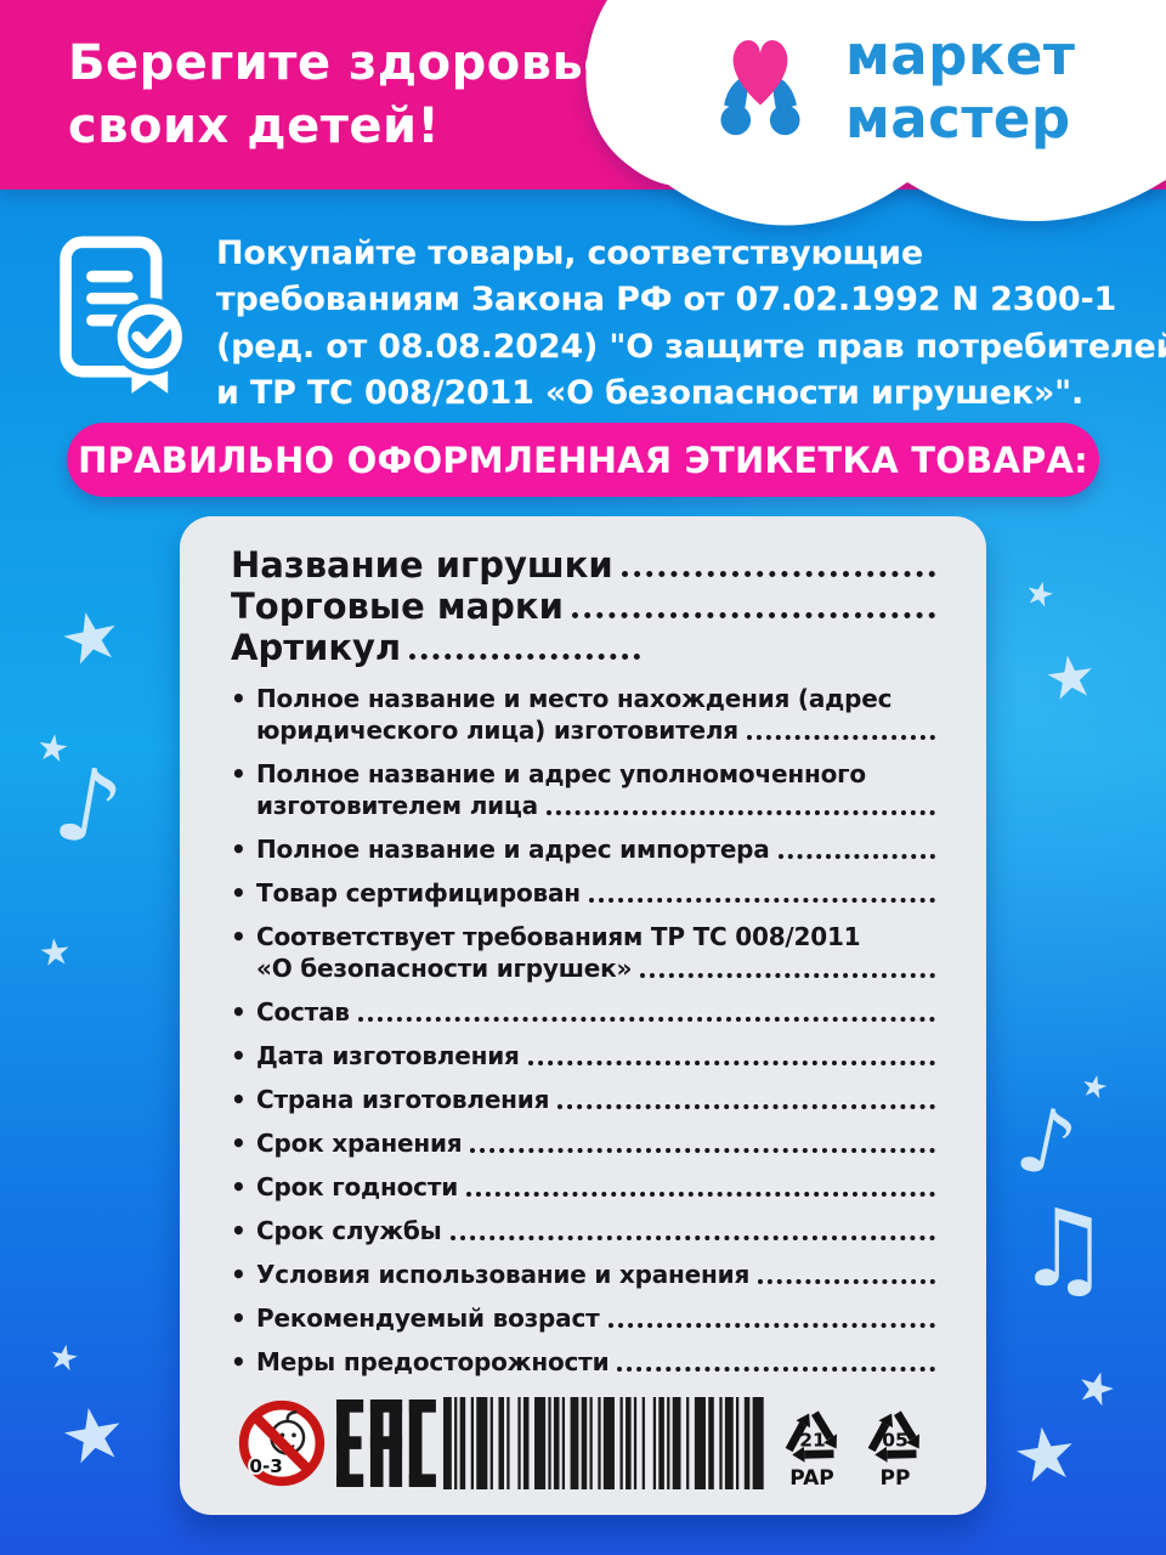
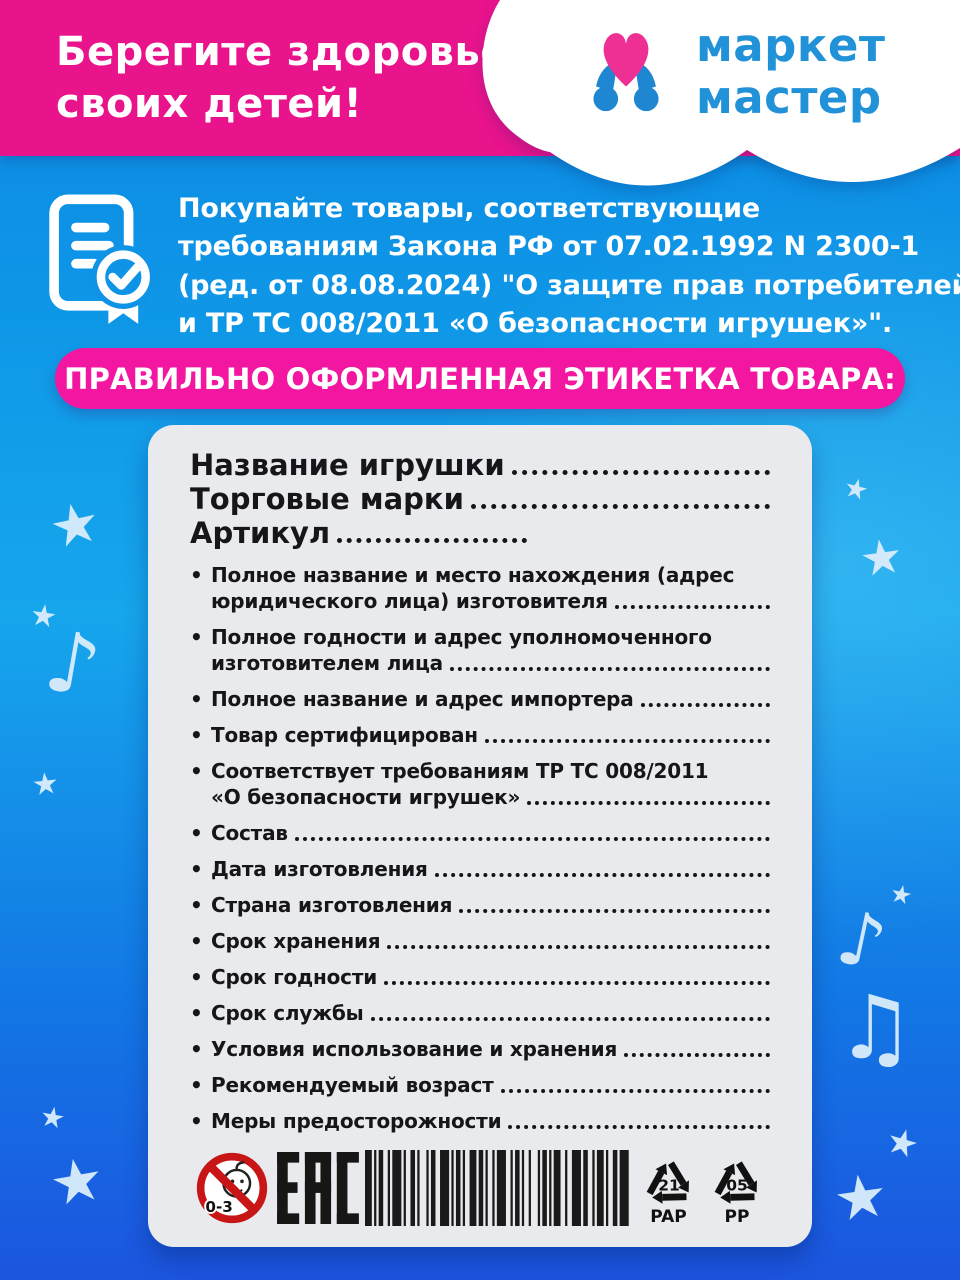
  ♫
  Берегите здоровь
  своих детей!
  маркет
  мастер
  Покупайте товары, соответствующие
  требованиям Закона РФ от 07.02.1992 N 2300-1
  (ред. от 08.08.2024) "О защите прав потребителе
  и ТР ТС 008/2011 «О безопасности игрушек»".
  ПРАВИЛЬНО ОФОРМЛЕННАЯ ЭТИКЕТКА ТОВАРА:
  Название игрушки
  Торговые марки
  Артикул
  •
  Полное название и место нахождения (адрес
  юридического лица) изготовителя
  •
- Полное название и адрес уполномоченного
+ Полное годности и адрес уполномоченного
  изготовителем лица
  •
  Полное название и адрес импортера
  •
  Товар сертифицирован
  •
  Соответствует требованиям ТР ТС 008/2011
  «О безопасности игрушек»
  •
  Состав
  •
  Дата изготовления
  •
  Страна изготовления
  •
  Срок хранения
  •
  Срок годности
  •
  Срок службы
  •
  Условия использование и хранения
  •
  Рекомендуемый возраст
  •
  Меры предосторожности
  0-3
  21
  PAP
  05
  PP
